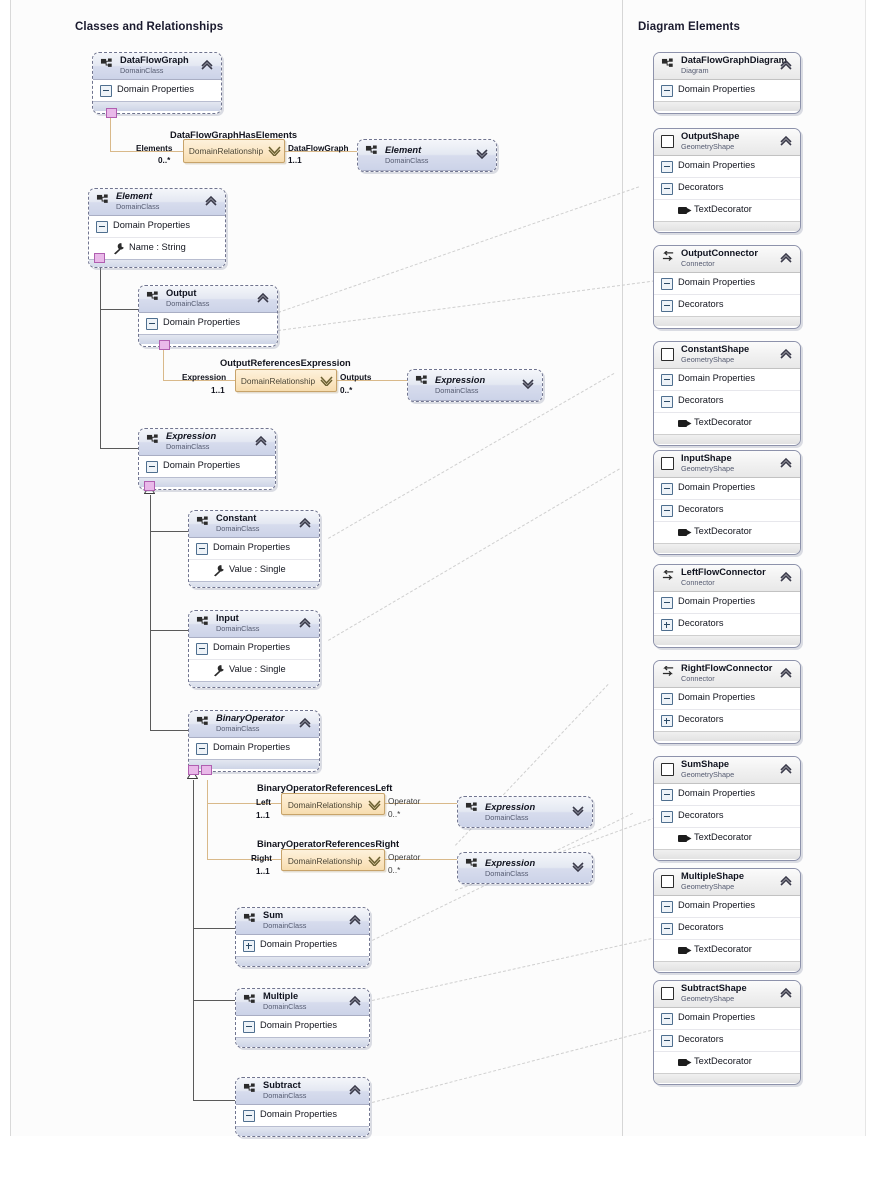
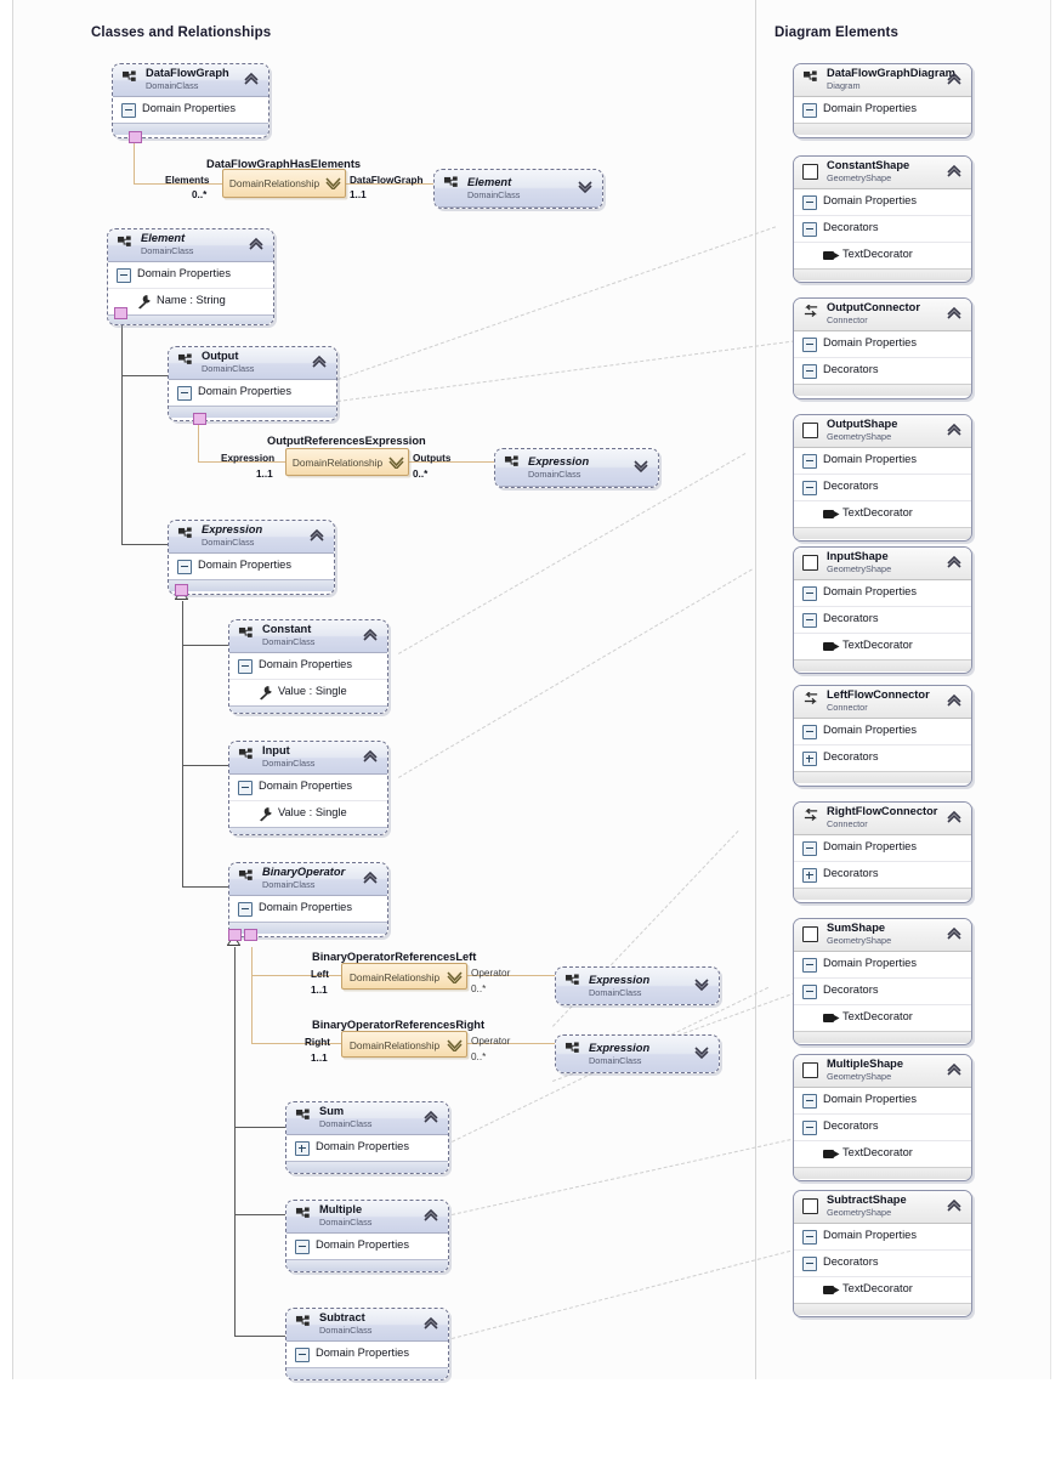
  Classes and Relationships
  Diagram Elements
  DataFlowGraph
  DomainClass
  Domain Properties
  DataFlowGraphHasElements
  DomainRelationship
  Elements
  0..*
  DataFlowGraph
  1..1
  Element
  DomainClass
  Element
  DomainClass
  Domain Properties
  Name : String
  Output
  DomainClass
  Domain Properties
  OutputReferencesExpression
  DomainRelationship
  Expression
  1..1
  Outputs
  0..*
  Expression
  DomainClass
  Expression
  DomainClass
  Domain Properties
  Constant
  DomainClass
  Domain Properties
  Value : Single
  Input
  DomainClass
  Domain Properties
  Value : Single
  BinaryOperator
  DomainClass
  Domain Properties
  BinaryOperatorReferencesLeft
  DomainRelationship
  Left
  1..1
  Operator
  0..*
  Expression
  DomainClass
  BinaryOperatorReferencesRight
  DomainRelationship
  Right
  1..1
  Operator
  0..*
  Expression
  DomainClass
  Sum
  DomainClass
  Domain Properties
  Multiple
  DomainClass
  Domain Properties
  Subtract
  DomainClass
  Domain Properties
  DataFlowGraphDiagram
  Diagram
  Domain Properties
- OutputShape
+ ConstantShape
  GeometryShape
  Domain Properties
  Decorators
  TextDecorator
  OutputConnector
  Connector
  Domain Properties
  Decorators
- ConstantShape
+ OutputShape
  GeometryShape
  Domain Properties
  Decorators
  TextDecorator
  InputShape
  GeometryShape
  Domain Properties
  Decorators
  TextDecorator
  LeftFlowConnector
  Connector
  Domain Properties
  Decorators
  RightFlowConnector
  Connector
  Domain Properties
  Decorators
  SumShape
  GeometryShape
  Domain Properties
  Decorators
  TextDecorator
  MultipleShape
  GeometryShape
  Domain Properties
  Decorators
  TextDecorator
  SubtractShape
  GeometryShape
  Domain Properties
  Decorators
  TextDecorator
